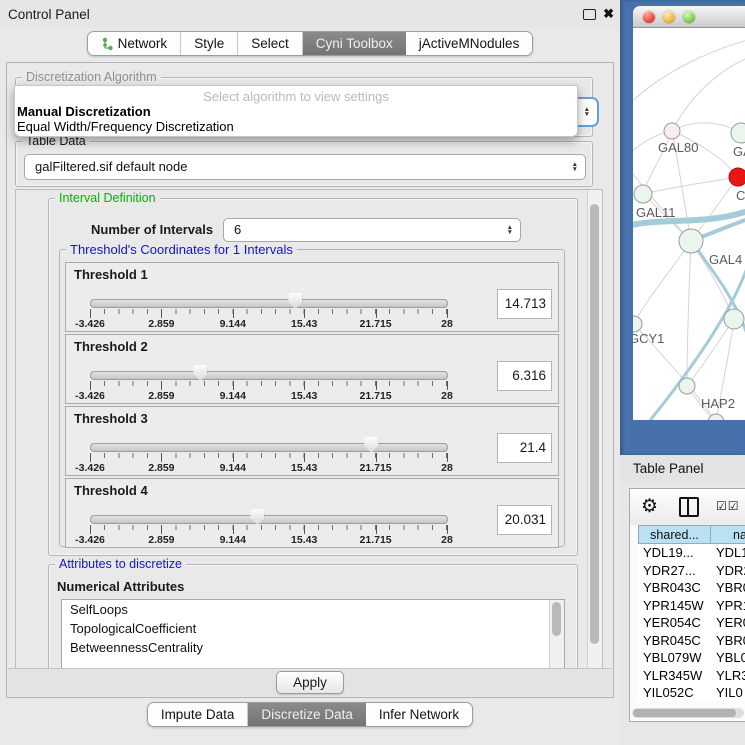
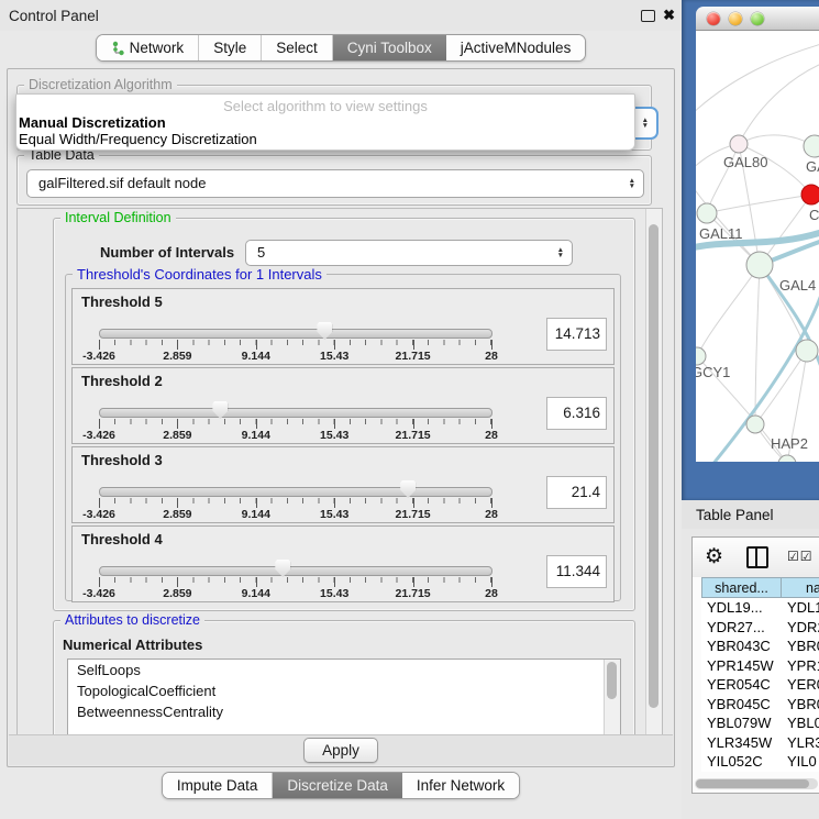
  Control Panel
  ✖
  Network
  Style
  Select
  Cyni Toolbox
  jActiveMNodules
  Discretization Algorithm
  Select algorithm to view settings
  Manual Discretization
  Equal Width/Frequency Discretization
  Table Data
  galFiltered.sif default node
  Interval Definition
  Number of Intervals
- 6
+ 5
  Threshold's Coordinates for 1 Intervals
- Threshold 1
+ Threshold 5
  -3.426
  2.859
  9.144
  15.43
  21.715
  28
  14.713
  Threshold 2
  -3.426
  2.859
  9.144
  15.43
  21.715
  28
  6.316
  Threshold 3
  -3.426
  2.859
  9.144
  15.43
  21.715
  28
  21.4
  Threshold 4
  -3.426
  2.859
  9.144
  15.43
  21.715
  28
- 20.031
+ 11.344
  Attributes to discretize
  Numerical Attributes
  SelfLoops
  TopologicalCoefficient
  BetweennessCentrality
  Apply
  Impute Data
  Discretize Data
  Infer Network
  GAL80
  C
  GAL11
  GAL4
  GCY1
  HAP2
  Table Panel
  ⚙
  ☑☑
  shared...
  na
  YDL19...
  YDL
  YDR27...
  YDR
  YBR043C
  YBR
  YPR145W
  YPR
  YER054C
  YER
  YBR045C
  YBR
  YBL079W
  YBL0
  YLR345W
  YLR
  YIL052C
  YIL0
